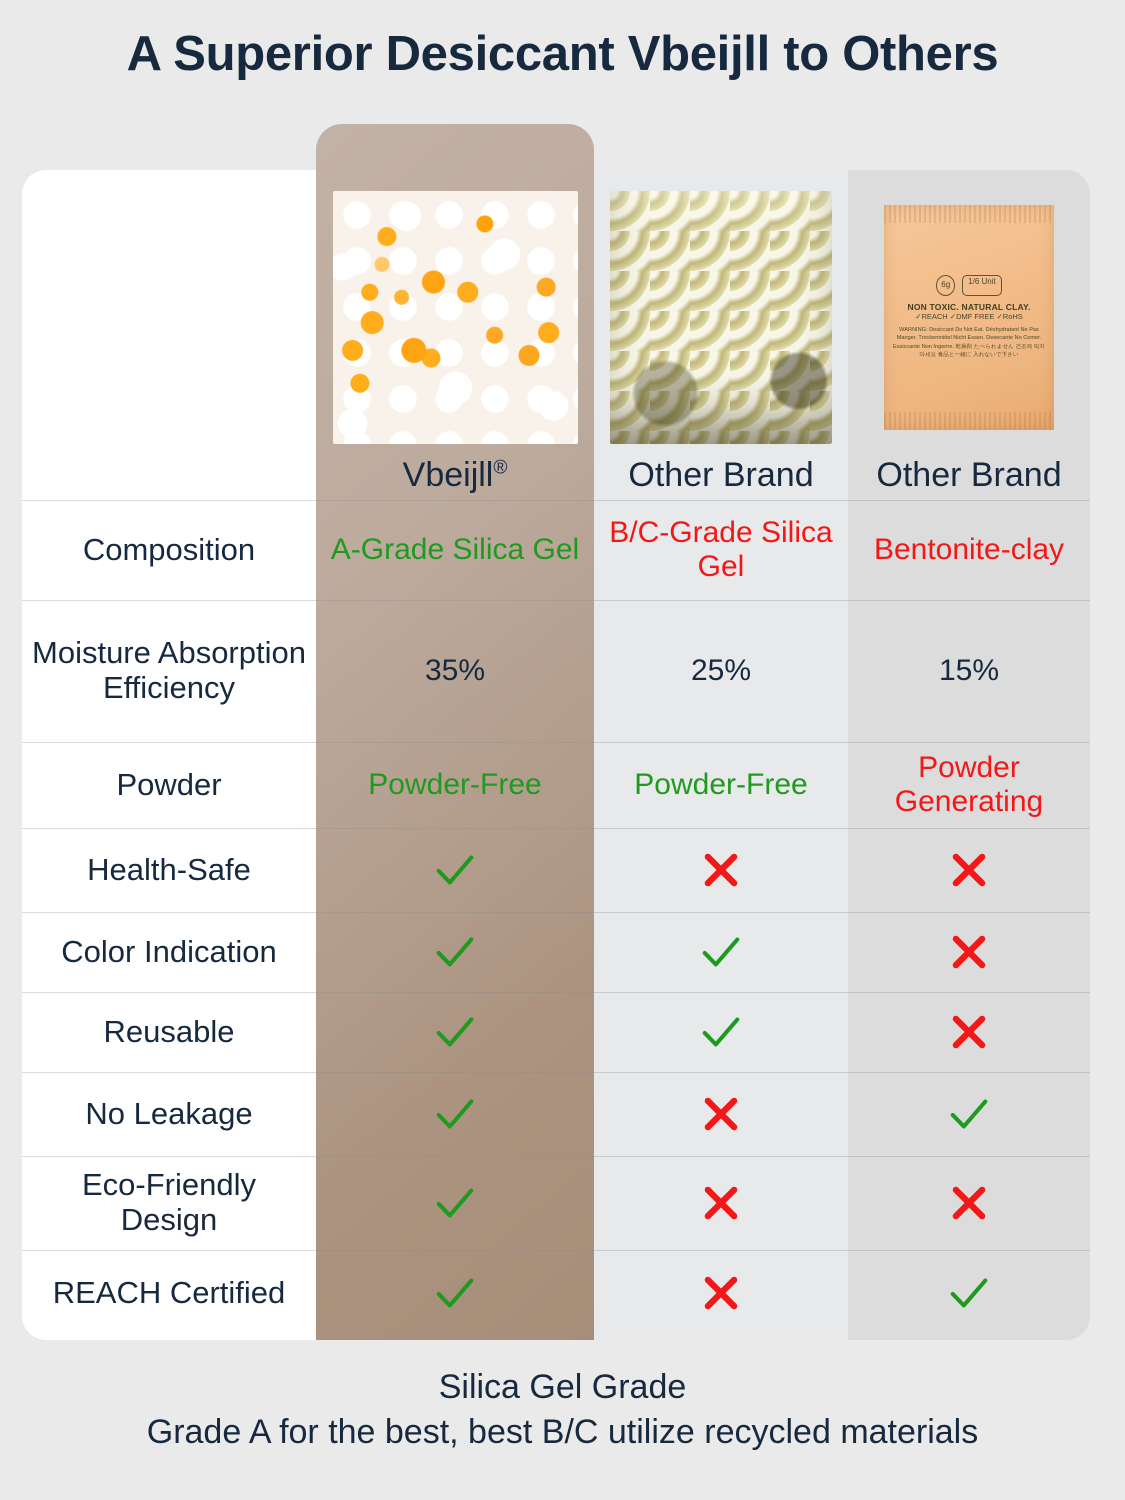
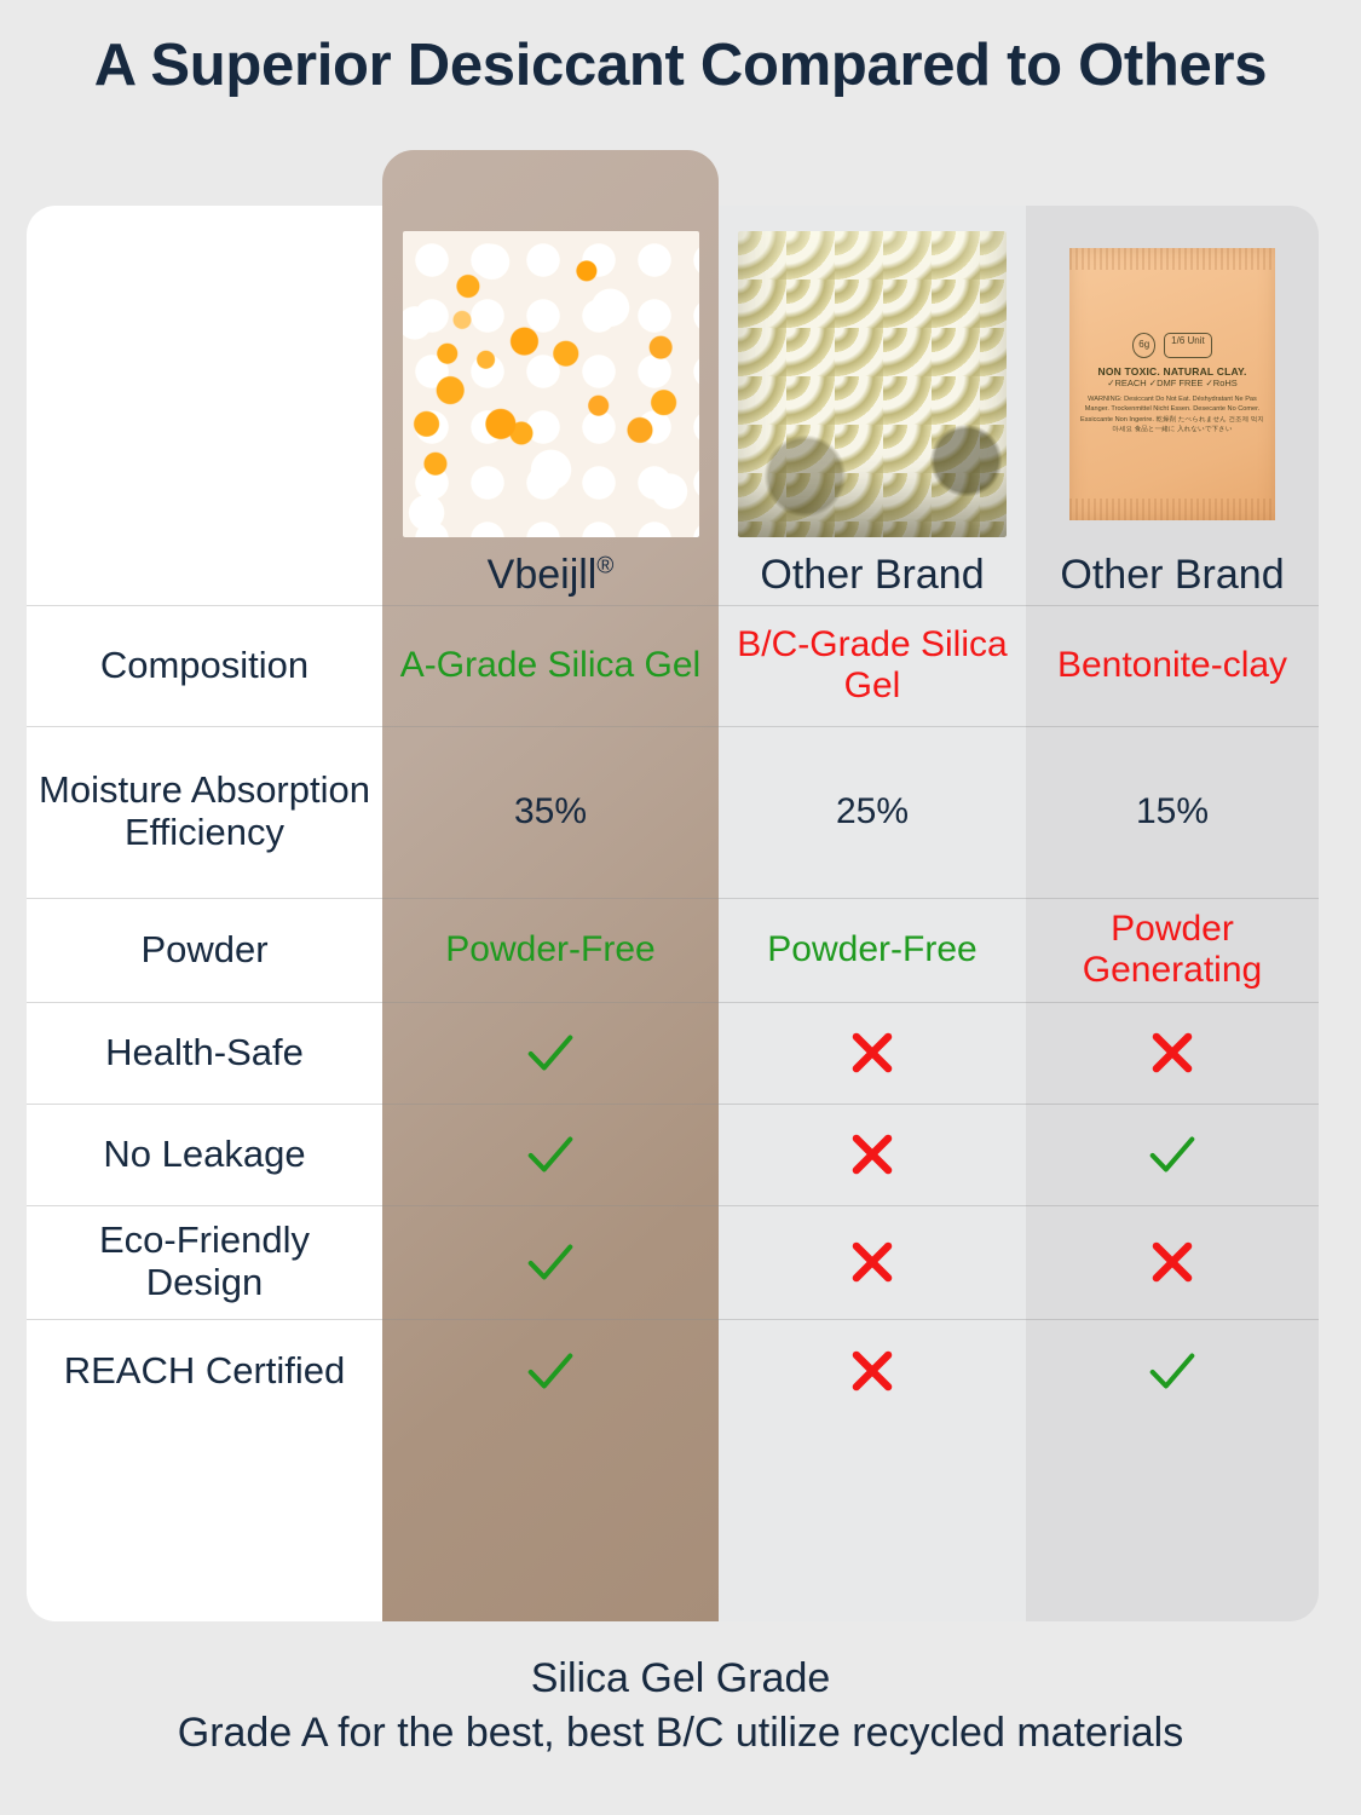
- A Superior Desiccant Vbeijll to Others
+ A Superior Desiccant Compared to Others
  Vbeijll®
  Other Brand
  6g
  1/6 Unit
  NON TOXIC. NATURAL CLAY.
  ✓REACH ✓DMF FREE ✓RoHS
  Other Brand
  Composition
  A-Grade Silica Gel
  B/C-Grade Silica Gel
  Bentonite-clay
  Moisture Absorption Efficiency
  35%
  25%
  15%
  Powder
  Powder-Free
  Powder-Free
  Powder Generating
  Health-Safe
- Color Indication
- Reusable
  No Leakage
  Eco-Friendly Design
  REACH Certified
  Silica Gel Grade
  Grade A for the best, best B/C utilize recycled materials
